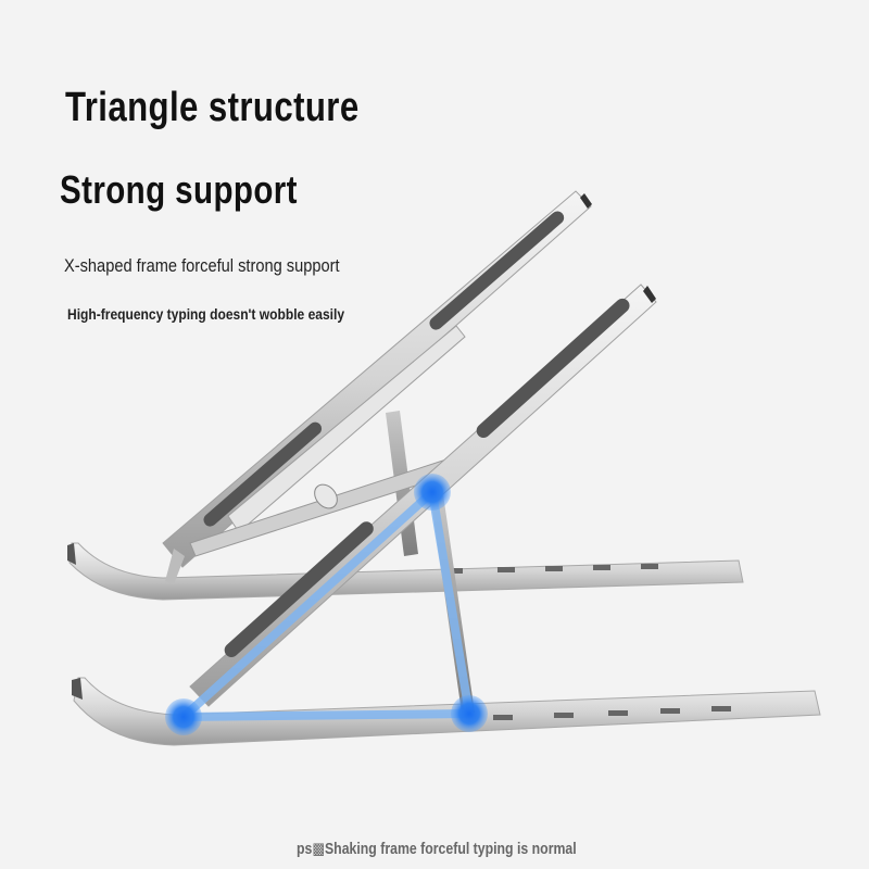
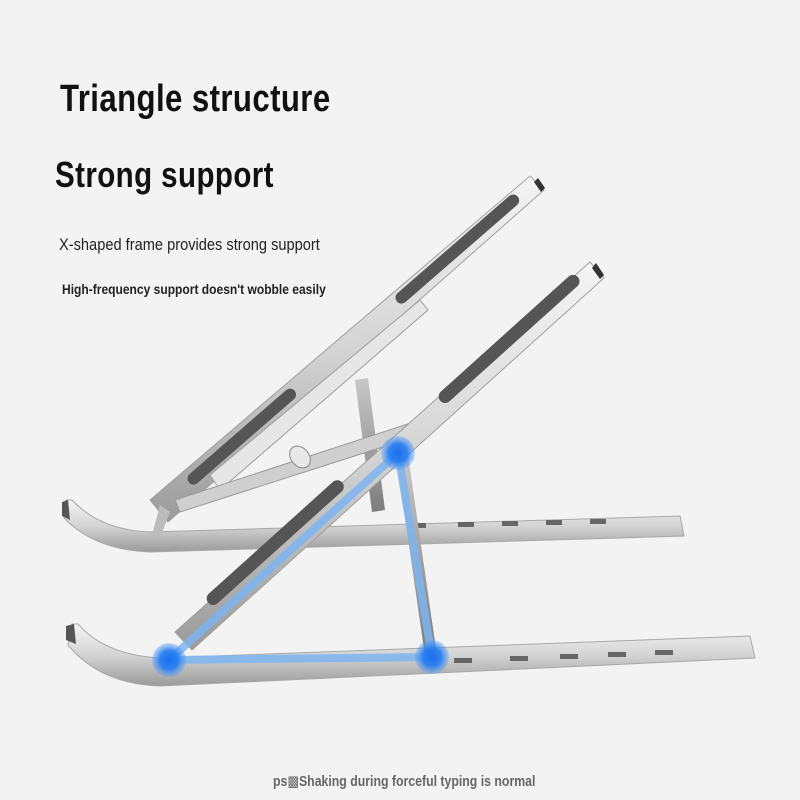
  Triangle structure
  Strong support
- X-shaped frame forceful strong support
+ X-shaped frame provides strong support
- High-frequency typing doesn't wobble easily
+ High-frequency support doesn't wobble easily
- ps▩Shaking frame forceful typing is normal
+ ps▩Shaking during forceful typing is normal
